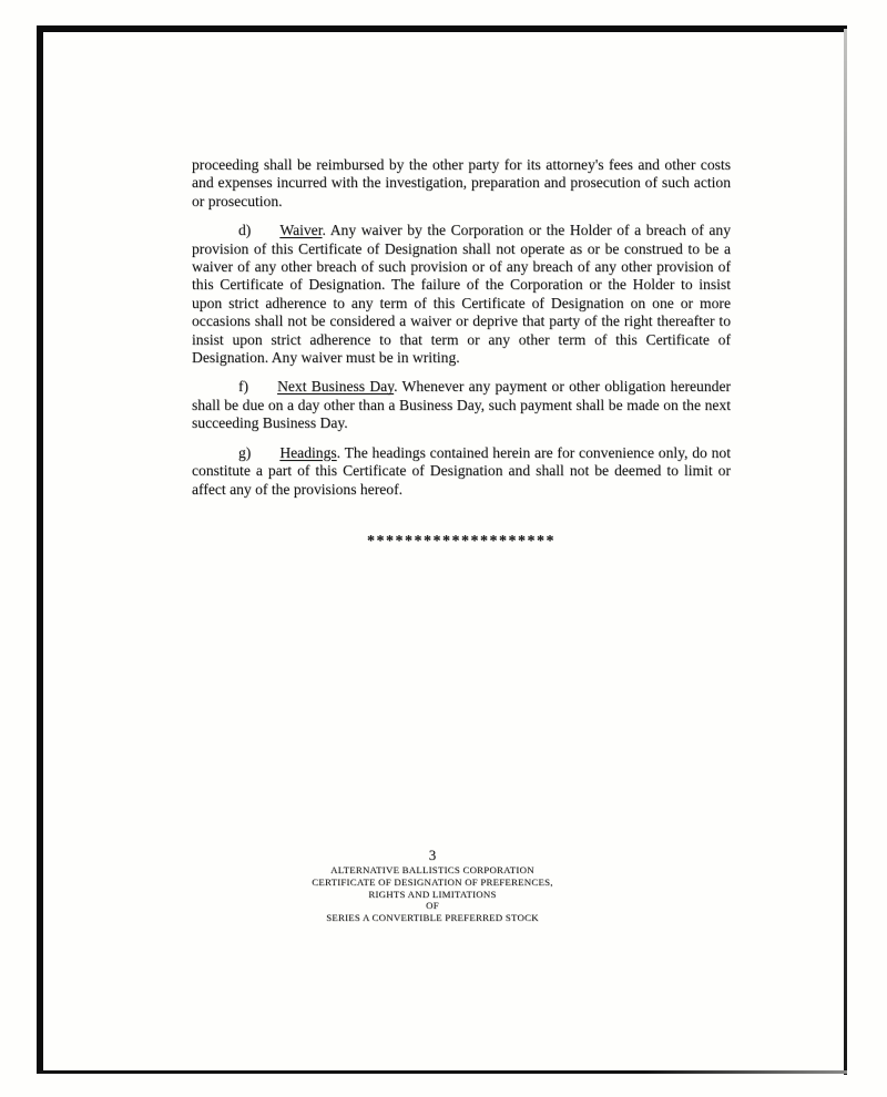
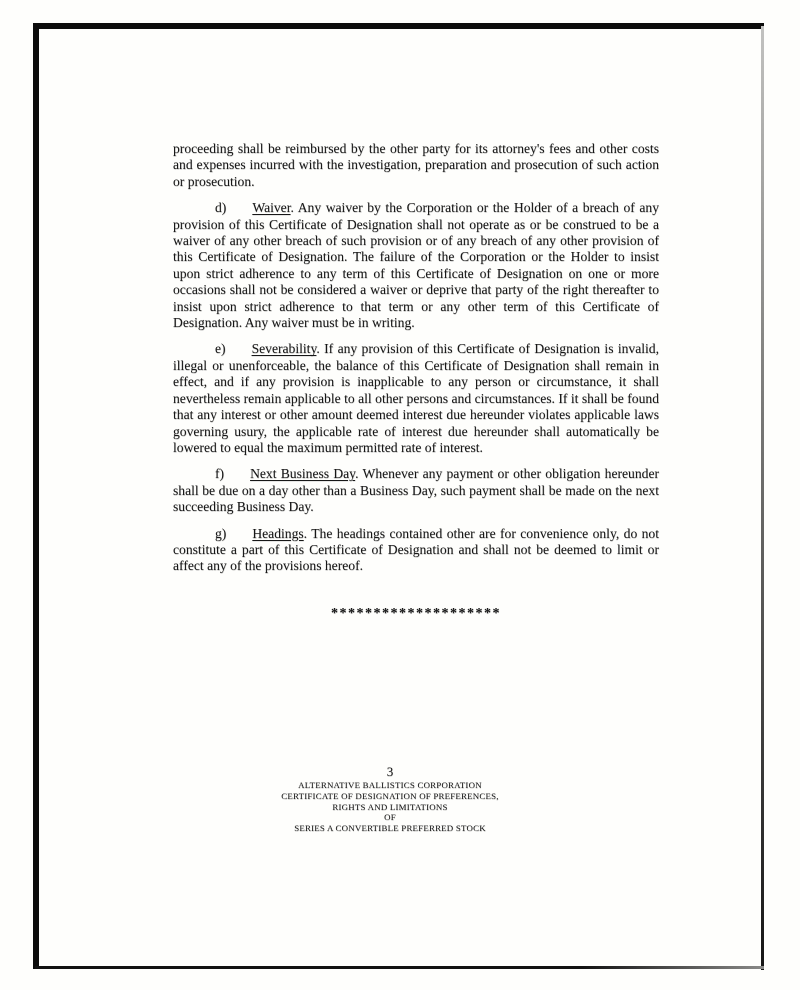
  proceeding shall be reimbursed by the other party for its attorney's fees and other costs and expenses incurred with the investigation, preparation and prosecution of such action or prosecution.
  d) Waiver. Any waiver by the Corporation or the Holder of a breach of any provision of this Certificate of Designation shall not operate as or be construed to be a waiver of any other breach of such provision or of any breach of any other provision of this Certificate of Designation. The failure of the Corporation or the Holder to insist upon strict adherence to any term of this Certificate of Designation on one or more occasions shall not be considered a waiver or deprive that party of the right thereafter to insist upon strict adherence to that term or any other term of this Certificate of Designation. Any waiver must be in writing.
+ e) Severability. If any provision of this Certificate of Designation is invalid, illegal or unenforceable, the balance of this Certificate of Designation shall remain in effect, and if any provision is inapplicable to any person or circumstance, it shall nevertheless remain applicable to all other persons and circumstances. If it shall be found that any interest or other amount deemed interest due hereunder violates applicable laws governing usury, the applicable rate of interest due hereunder shall automatically be lowered to equal the maximum permitted rate of interest.
  f) Next Business Day. Whenever any payment or other obligation hereunder shall be due on a day other than a Business Day, such payment shall be made on the next succeeding Business Day.
- g) Headings. The headings contained herein are for convenience only, do not constitute a part of this Certificate of Designation and shall not be deemed to limit or affect any of the provisions hereof.
+ g) Headings. The headings contained other are for convenience only, do not constitute a part of this Certificate of Designation and shall not be deemed to limit or affect any of the provisions hereof.
  ********************
  3
  ALTERNATIVE BALLISTICS CORPORATION
  CERTIFICATE OF DESIGNATION OF PREFERENCES,
  RIGHTS AND LIMITATIONS
  OF
  SERIES A CONVERTIBLE PREFERRED STOCK
